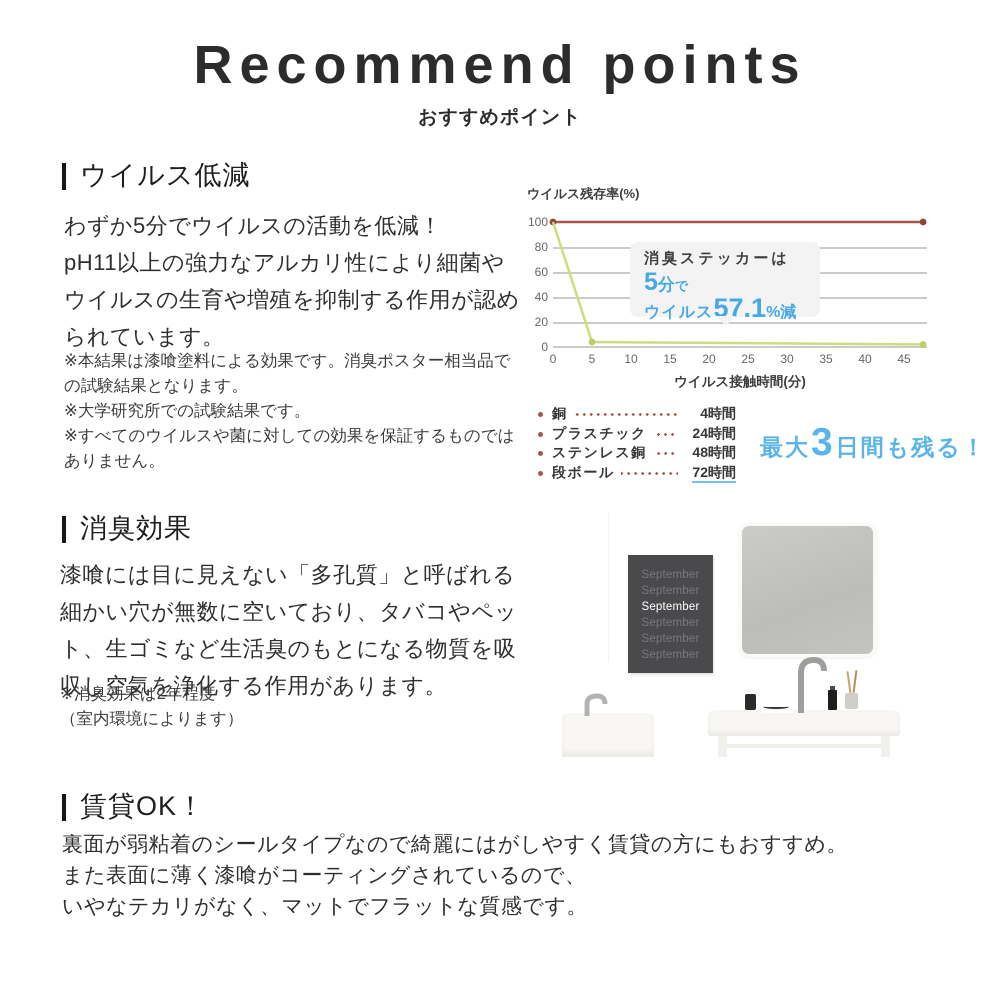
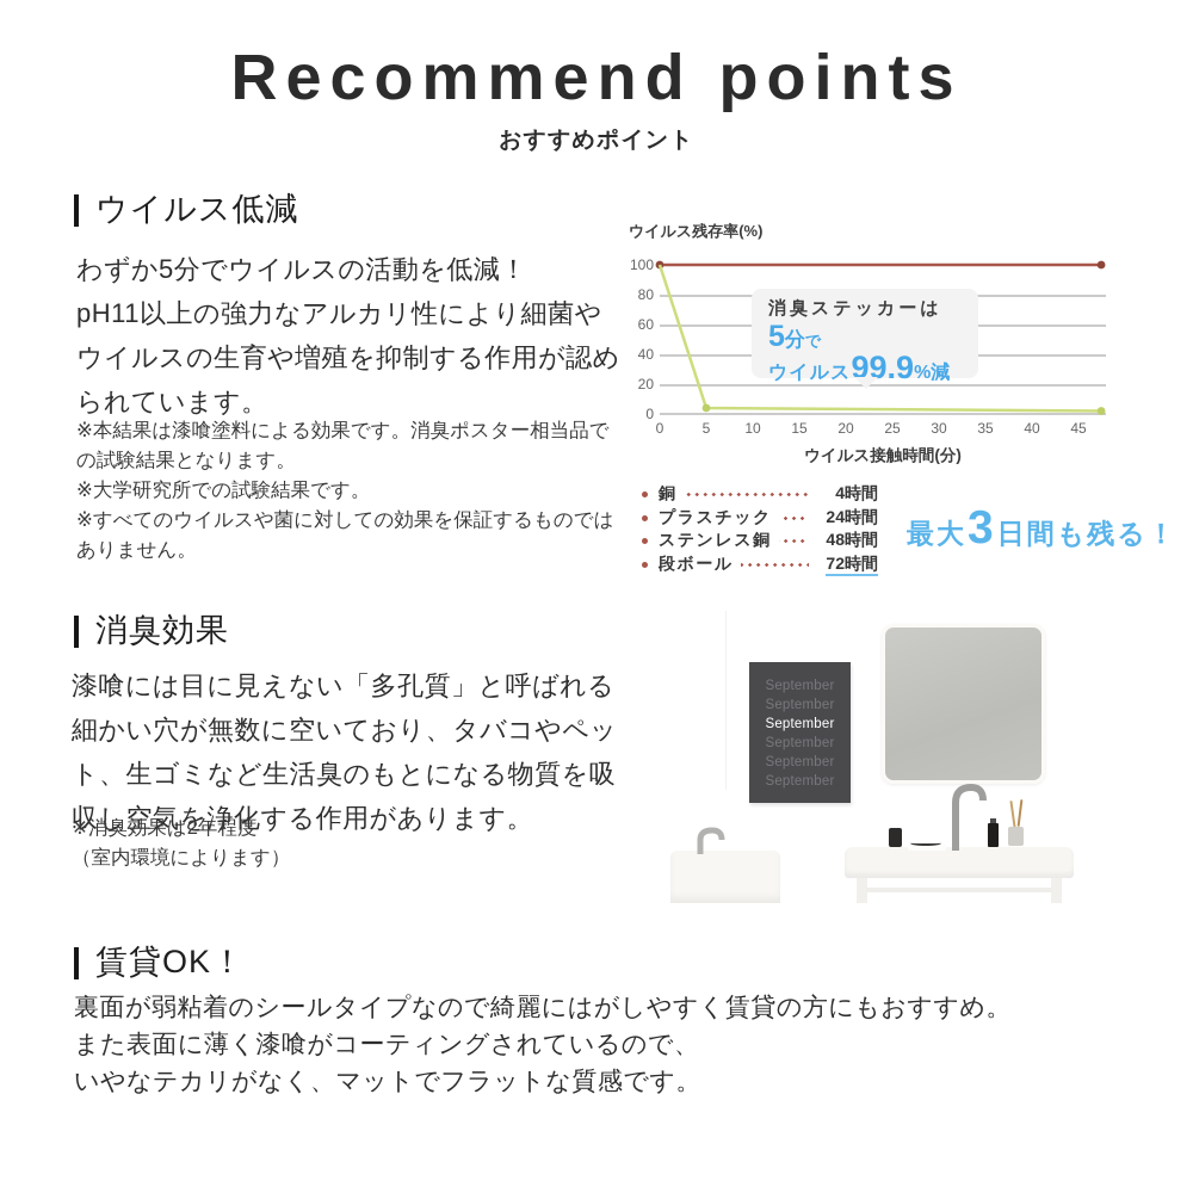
  Recommend points
  おすすめポイント
  ウイルス低減
  わずか5分でウイルスの活動を低減！
  pH11以上の強力なアルカリ性により細菌やウイルスの生育や増殖を抑制する作用が認められています。
  ※本結果は漆喰塗料による効果です。消臭ポスター相当品での試験結果となります。
  ※大学研究所での試験結果です。
  ※すべてのウイルスや菌に対しての効果を保証するものではありません。
  ウイルス残存率(%)
  100
  80
  60
  40
  20
  0
  0
  5
  10
  15
  20
  25
  30
  35
  40
  45
  ウイルス接触時間(分)
  消臭ステッカーは
  5分で
- ウイルス57.1%減
+ ウイルス99.9%減
  銅
  4時間
  プラスチック
  24時間
  ステンレス銅
  48時間
  段ボール
  72時間
  最大
  3
  日間も残る！
  消臭効果
  漆喰には目に見えない「多孔質」と呼ばれる細かい穴が無数に空いており、タバコやペット、生ゴミなど生活臭のもとになる物質を吸収し空気を浄化する作用があります。
  ※消臭効果は2年程度
  （室内環境によります）
  September
  September
  September
  September
  September
  September
  賃貸OK！
  裏面が弱粘着のシールタイプなので綺麗にはがしやすく賃貸の方にもおすすめ。
  また表面に薄く漆喰がコーティングされているので、
  いやなテカリがなく、マットでフラットな質感です。
